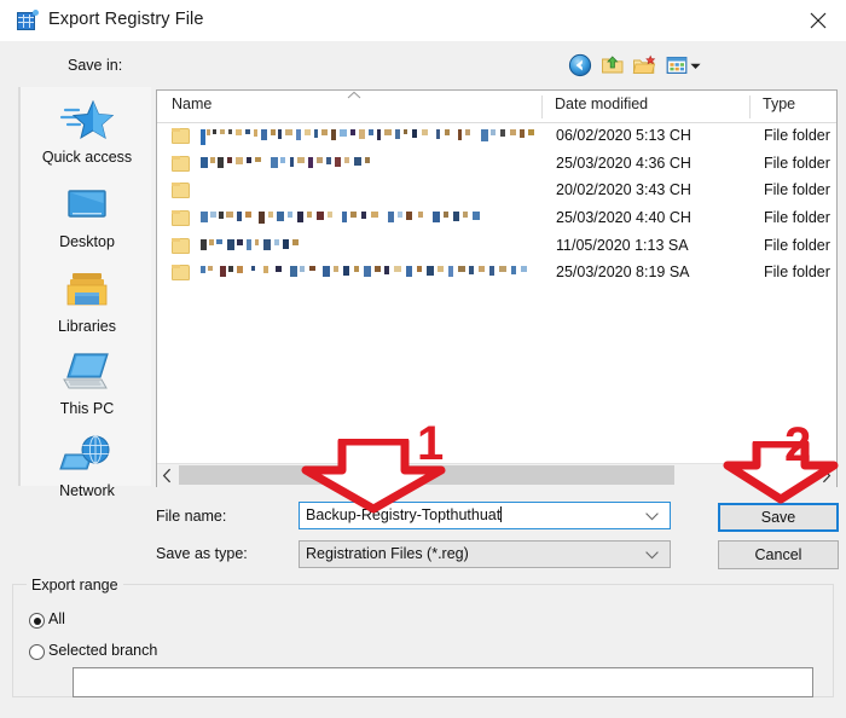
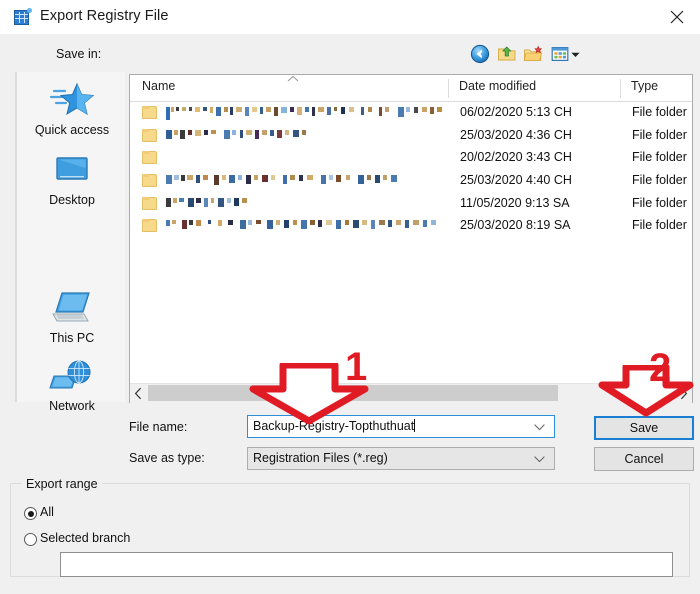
  Export Registry File
  Save in:
  Quick access
  Desktop
- Libraries
  This PC
  Network
  Name
  Date modified
  Type
  06/02/2020 5:13 CH
  File folder
  25/03/2020 4:36 CH
  File folder
  20/02/2020 3:43 CH
  File folder
  25/03/2020 4:40 CH
  File folder
- 11/05/2020 1:13 SA
+ 11/05/2020 9:13 SA
  File folder
  25/03/2020 8:19 SA
  File folder
  File name:
  Backup-Registry-Topthuthuat
  Save as type:
  Registration Files (*.reg)
  Save
  Cancel
  Export range
  All
  Selected branch
  1
  2
